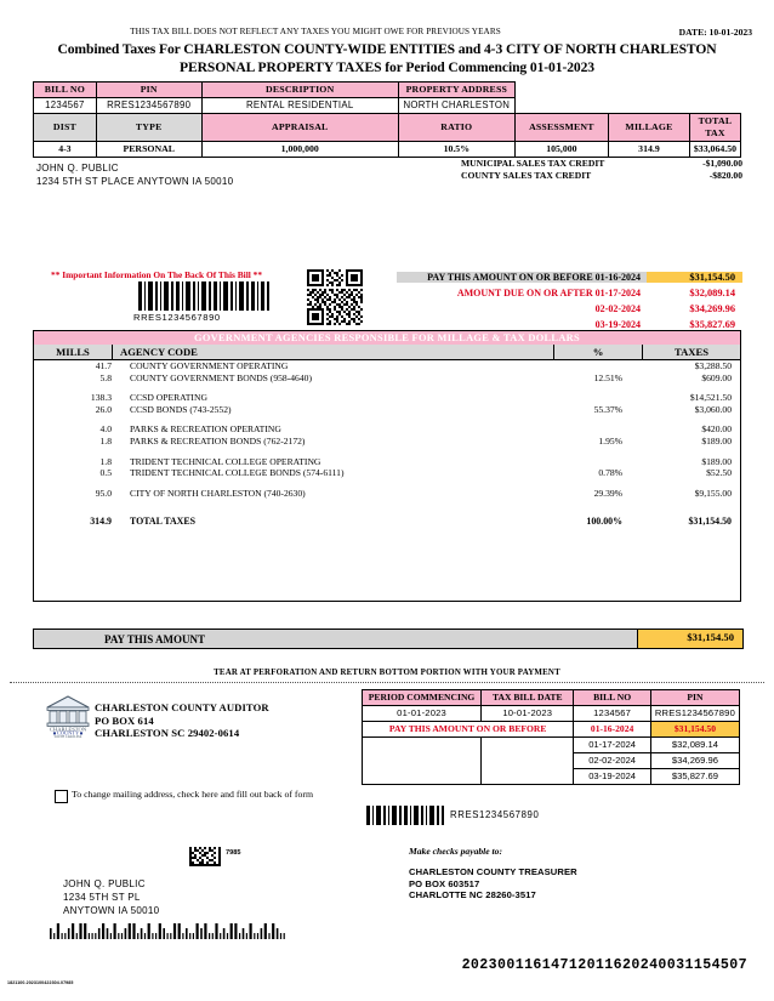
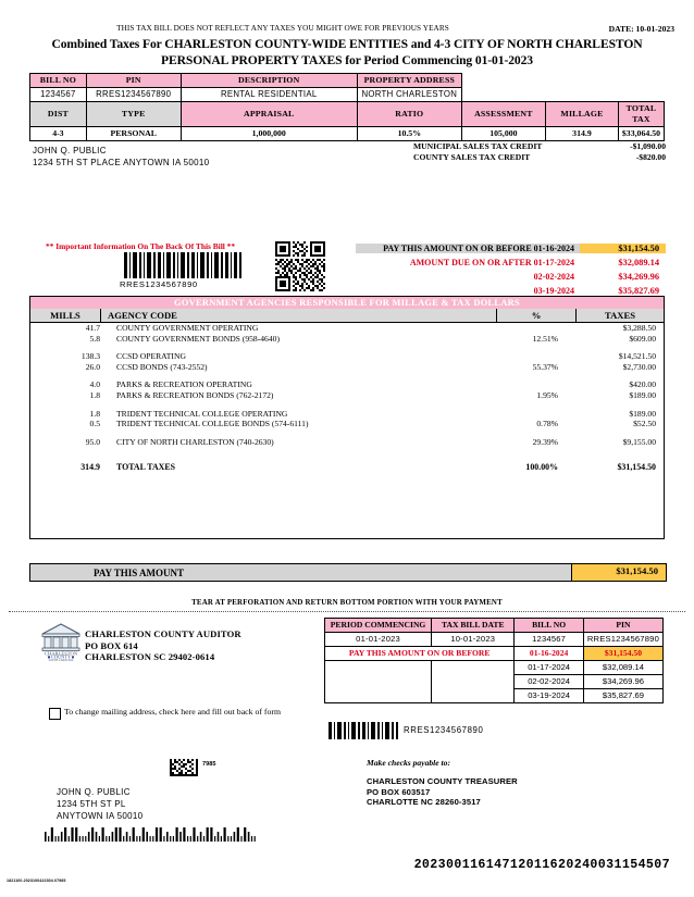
  THIS TAX BILL DOES NOT REFLECT ANY TAXES YOU MIGHT OWE FOR PREVIOUS YEARS
  DATE: 10-01-2023
  Combined Taxes For CHARLESTON COUNTY-WIDE ENTITIES and 4-3 CITY OF NORTH CHARLESTON
  PERSONAL PROPERTY TAXES for Period Commencing 01-01-2023
  BILL NO	PIN	DESCRIPTION	PROPERTY ADDRESS
  1234567	RRES1234567890	RENTAL RESIDENTIAL	NORTH CHARLESTON
  DIST	TYPE	APPRAISAL	RATIO	ASSESSMENT	MILLAGE	TOTAL TAX
  4-3	PERSONAL	1,000,000	10.5%	105,000	314.9	$33,064.50
  JOHN Q. PUBLIC
  1234 5TH ST PLACE ANYTOWN IA 50010
  MUNICIPAL SALES TAX CREDIT
  -$1,090.00
  COUNTY SALES TAX CREDIT
  -$820.00
  ** Important Information On The Back Of This Bill **
  RRES1234567890
  PAY THIS AMOUNT ON OR BEFORE 01-16-2024
  $31,154.50
  AMOUNT DUE ON OR AFTER 01-17-2024
  $32,089.14
  02-02-2024
  $34,269.96
  03-19-2024
  $35,827.69
  GOVERNMENT AGENCIES RESPONSIBLE FOR MILLAGE & TAX DOLLARS
  MILLS
  AGENCY CODE
  %
  TAXES
  41.7
  COUNTY GOVERNMENT OPERATING
  $3,288.50
  5.8
  COUNTY GOVERNMENT BONDS (958-4640)
  12.51%
  $609.00
  138.3
  CCSD OPERATING
  $14,521.50
  26.0
  CCSD BONDS (743-2552)
  55.37%
- $3,060.00
+ $2,730.00
  4.0
  PARKS & RECREATION OPERATING
  $420.00
  1.8
  PARKS & RECREATION BONDS (762-2172)
  1.95%
  $189.00
  1.8
  TRIDENT TECHNICAL COLLEGE OPERATING
  $189.00
  0.5
  TRIDENT TECHNICAL COLLEGE BONDS (574-6111)
  0.78%
  $52.50
  95.0
  CITY OF NORTH CHARLESTON (740-2630)
  29.39%
  $9,155.00
  314.9
  TOTAL TAXES
  100.00%
  $31,154.50
  PAY THIS AMOUNT
  $31,154.50
  CHARLESTON COUNTY AUDITOR
  PO BOX 614
  CHARLESTON SC 29402-0614
  To change mailing address, check here and fill out back of form
  PERIOD COMMENCING	TAX BILL DATE	BILL NO	PIN
  01-01-2023	10-01-2023	1234567	RRES1234567890
  PAY THIS AMOUNT ON OR BEFORE	01-16-2024	$31,154.50
  		01-17-2024	$32,089.14
  		02-02-2024	$34,269.96
  		03-19-2024	$35,827.69
  RRES1234567890
  Make checks payable to:
  CHARLESTON COUNTY TREASURER
  PO BOX 603517
  CHARLOTTE NC 28260-3517
  JOHN Q. PUBLIC
  1234 5TH ST PL
  ANYTOWN IA 50010
  20230011614712011620240031154507
